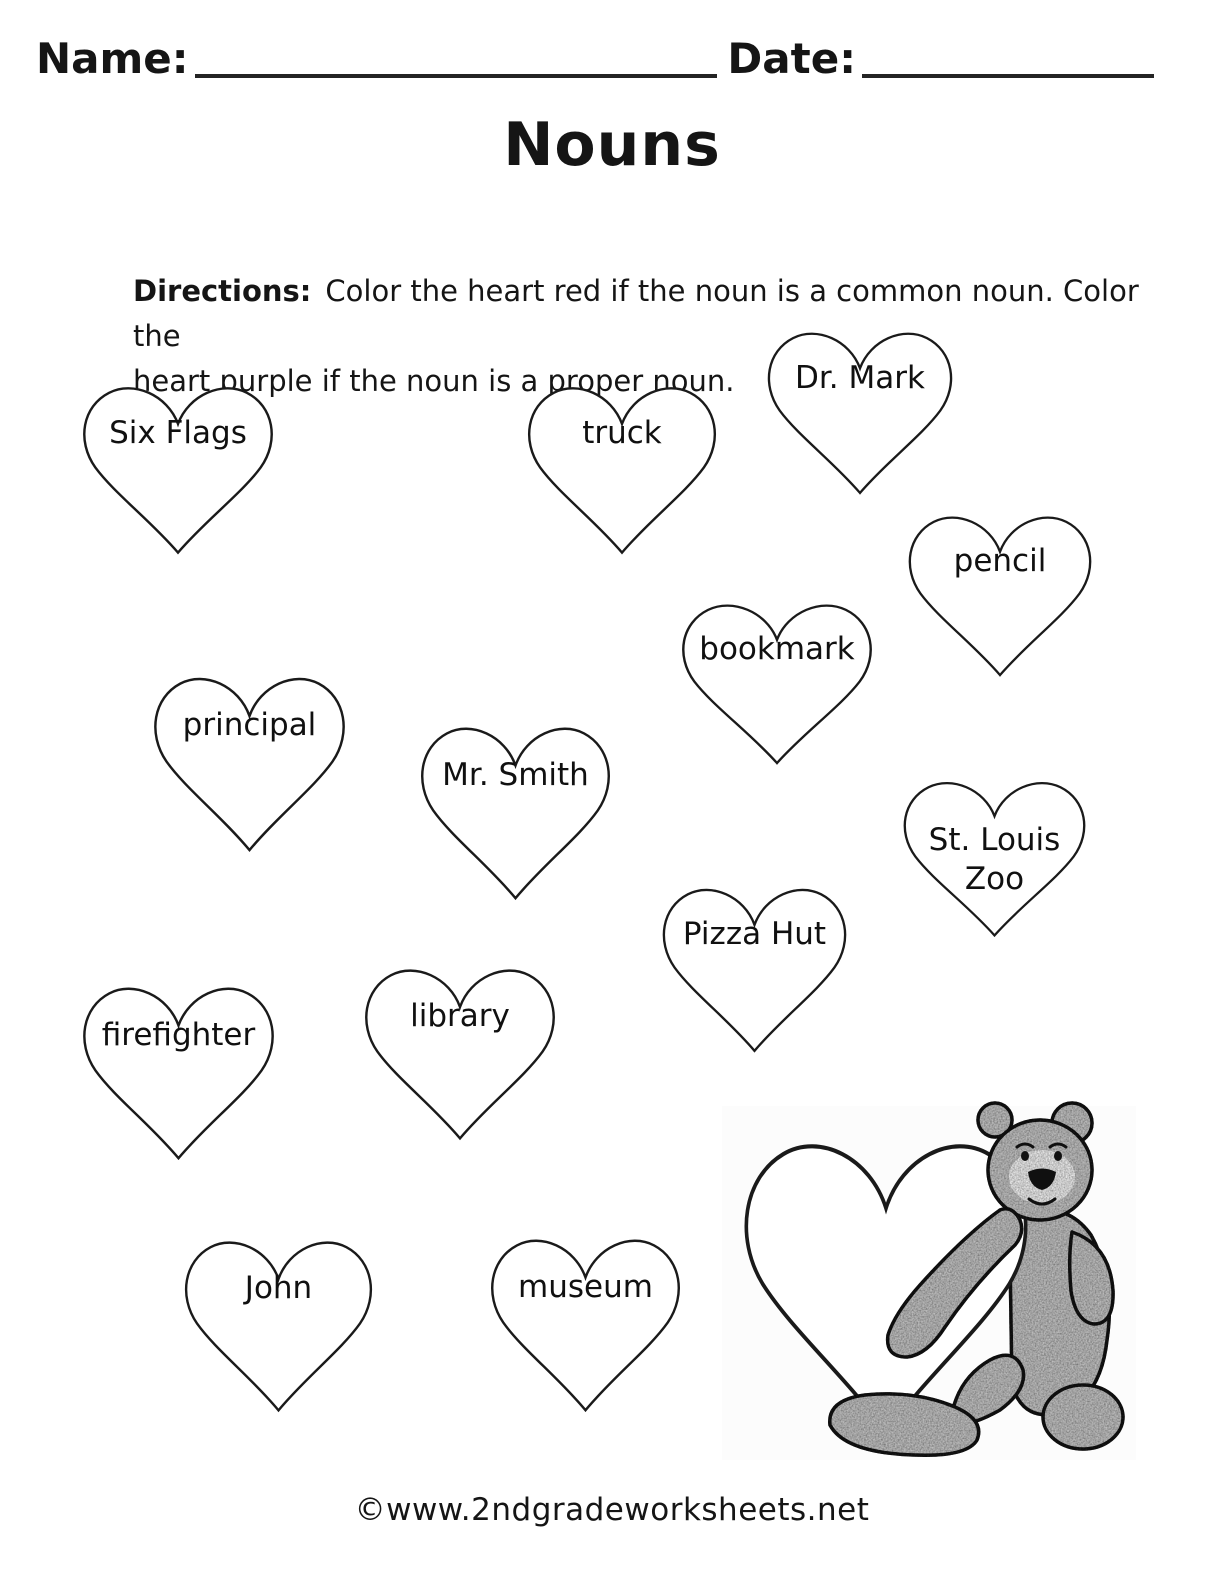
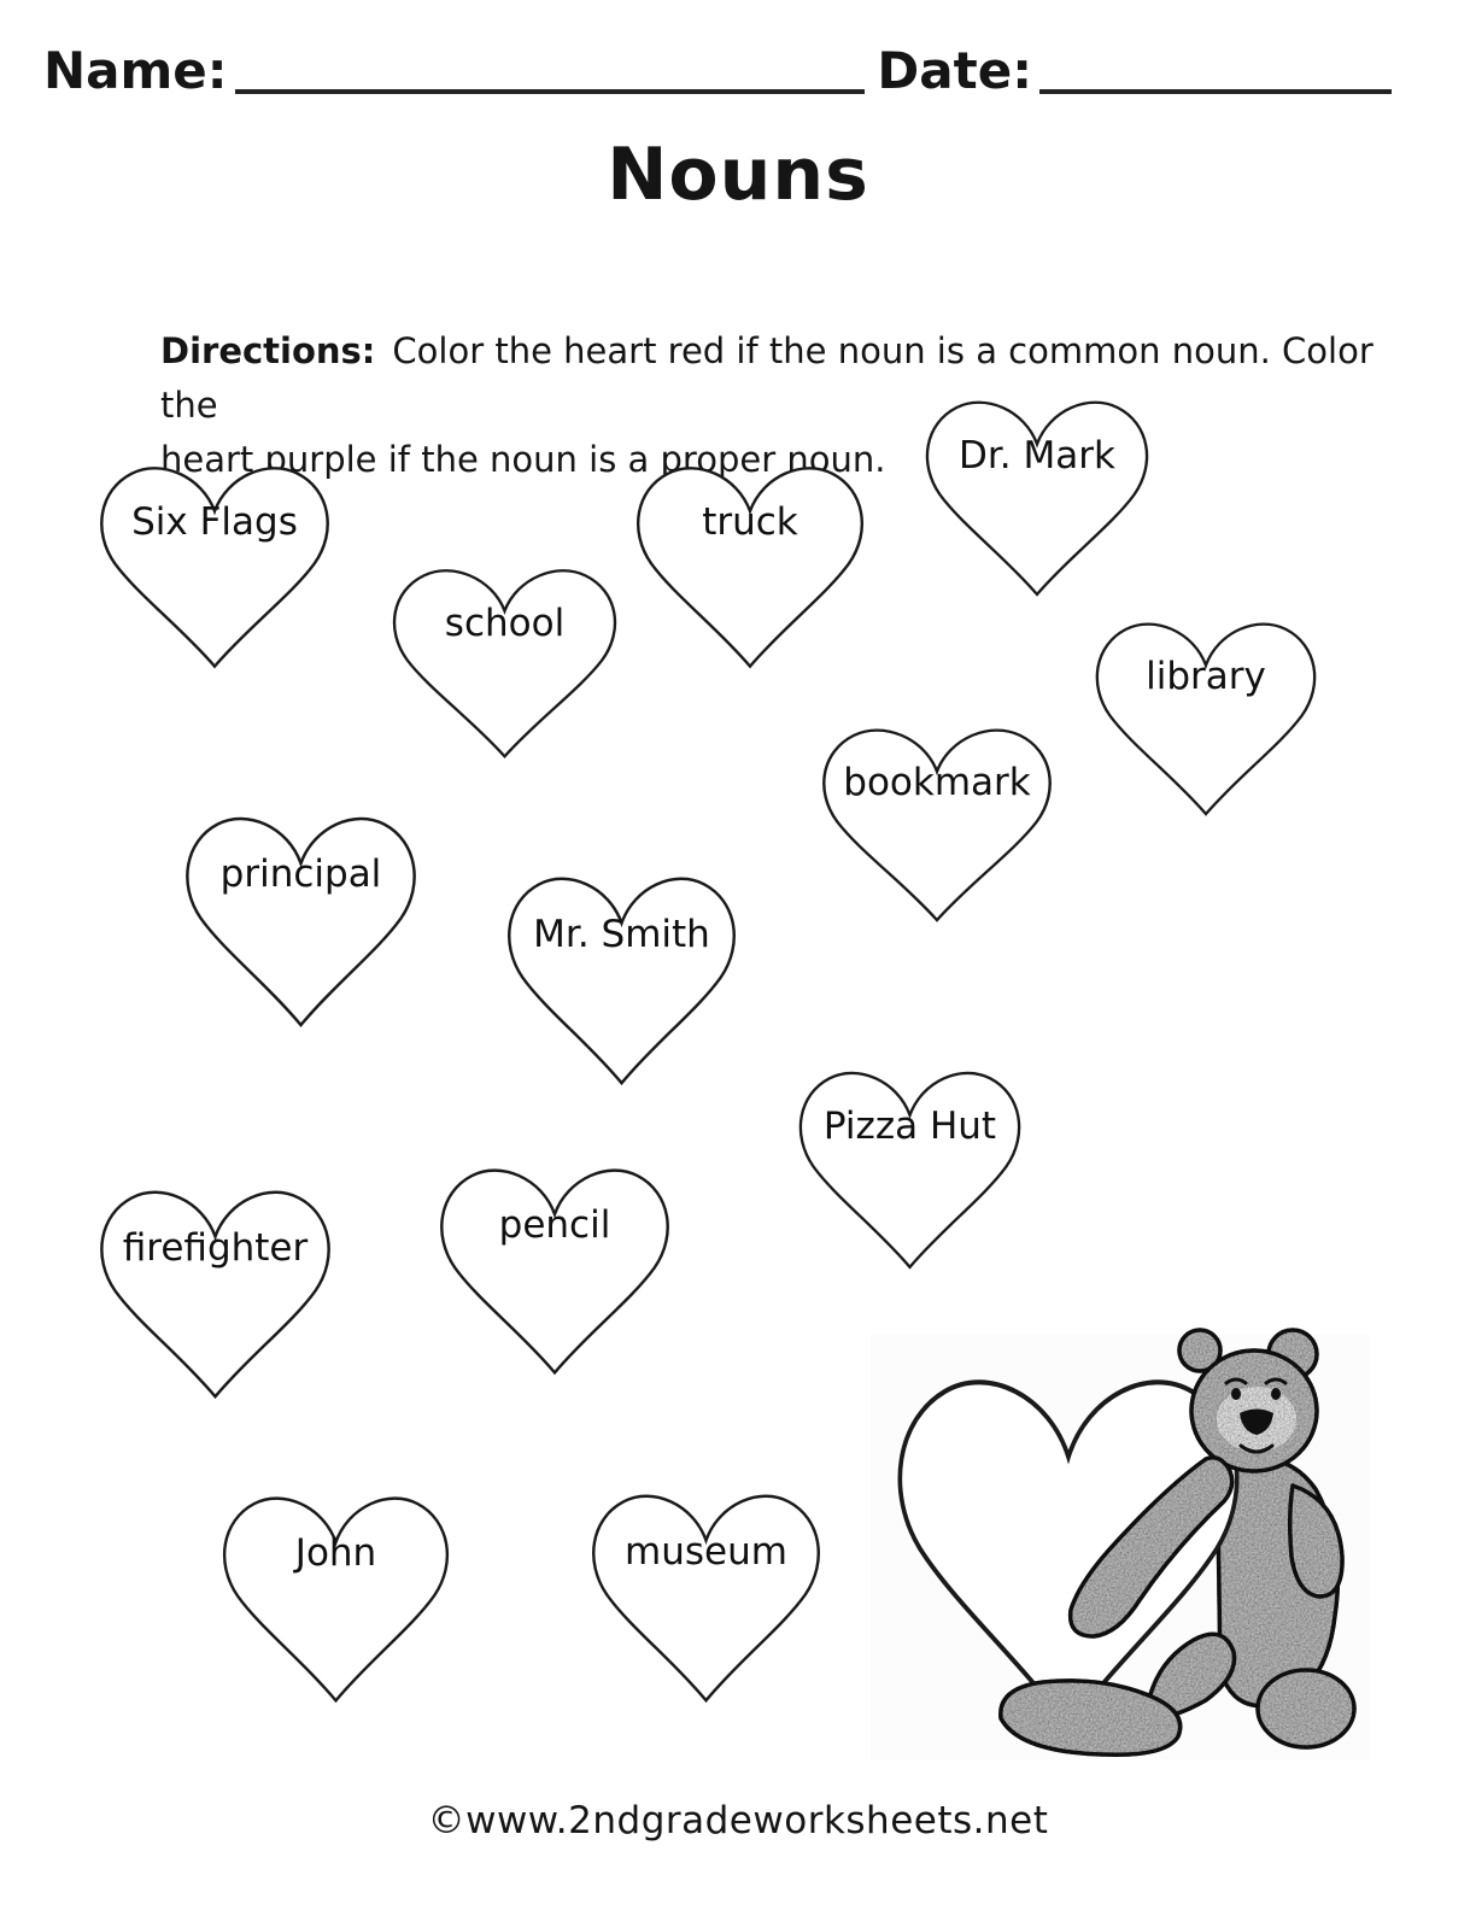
  Name:
  Date:
  Nouns
  Directions: Color the heart red if the noun is a common noun. Color the
  heart purple if the noun is a proper noun.
  Six Flags
+ school
  truck
  Dr. Mark
- pencil
+ library
  bookmark
  principal
  Mr. Smith
- St. Louis
- Zoo
  Pizza Hut
  firefighter
- library
+ pencil
  John
  museum
  ©www.2ndgradeworksheets.net
